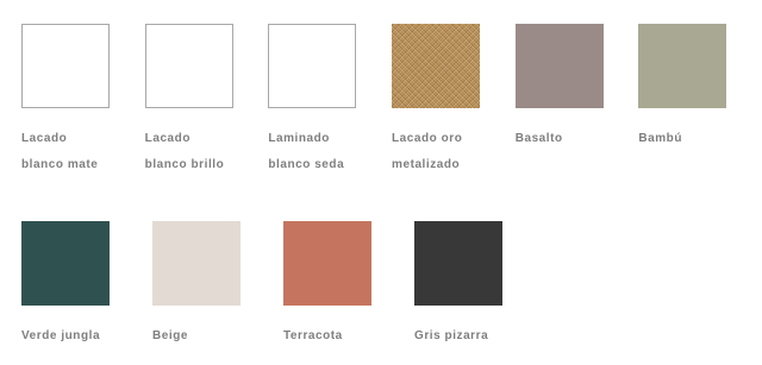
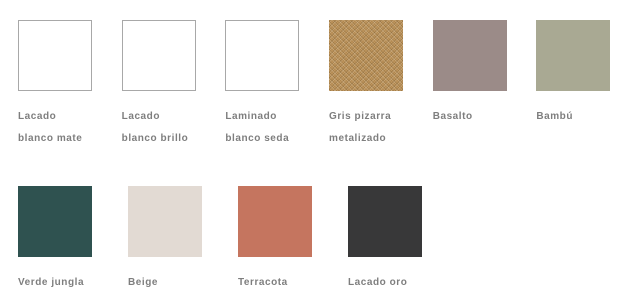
  Lacado
  blanco mate
  Lacado
  blanco brillo
  Laminado
  blanco seda
- Lacado oro
+ Gris pizarra
  metalizado
  Basalto
  Bambú
  Verde jungla
  Beige
  Terracota
- Gris pizarra
+ Lacado oro
